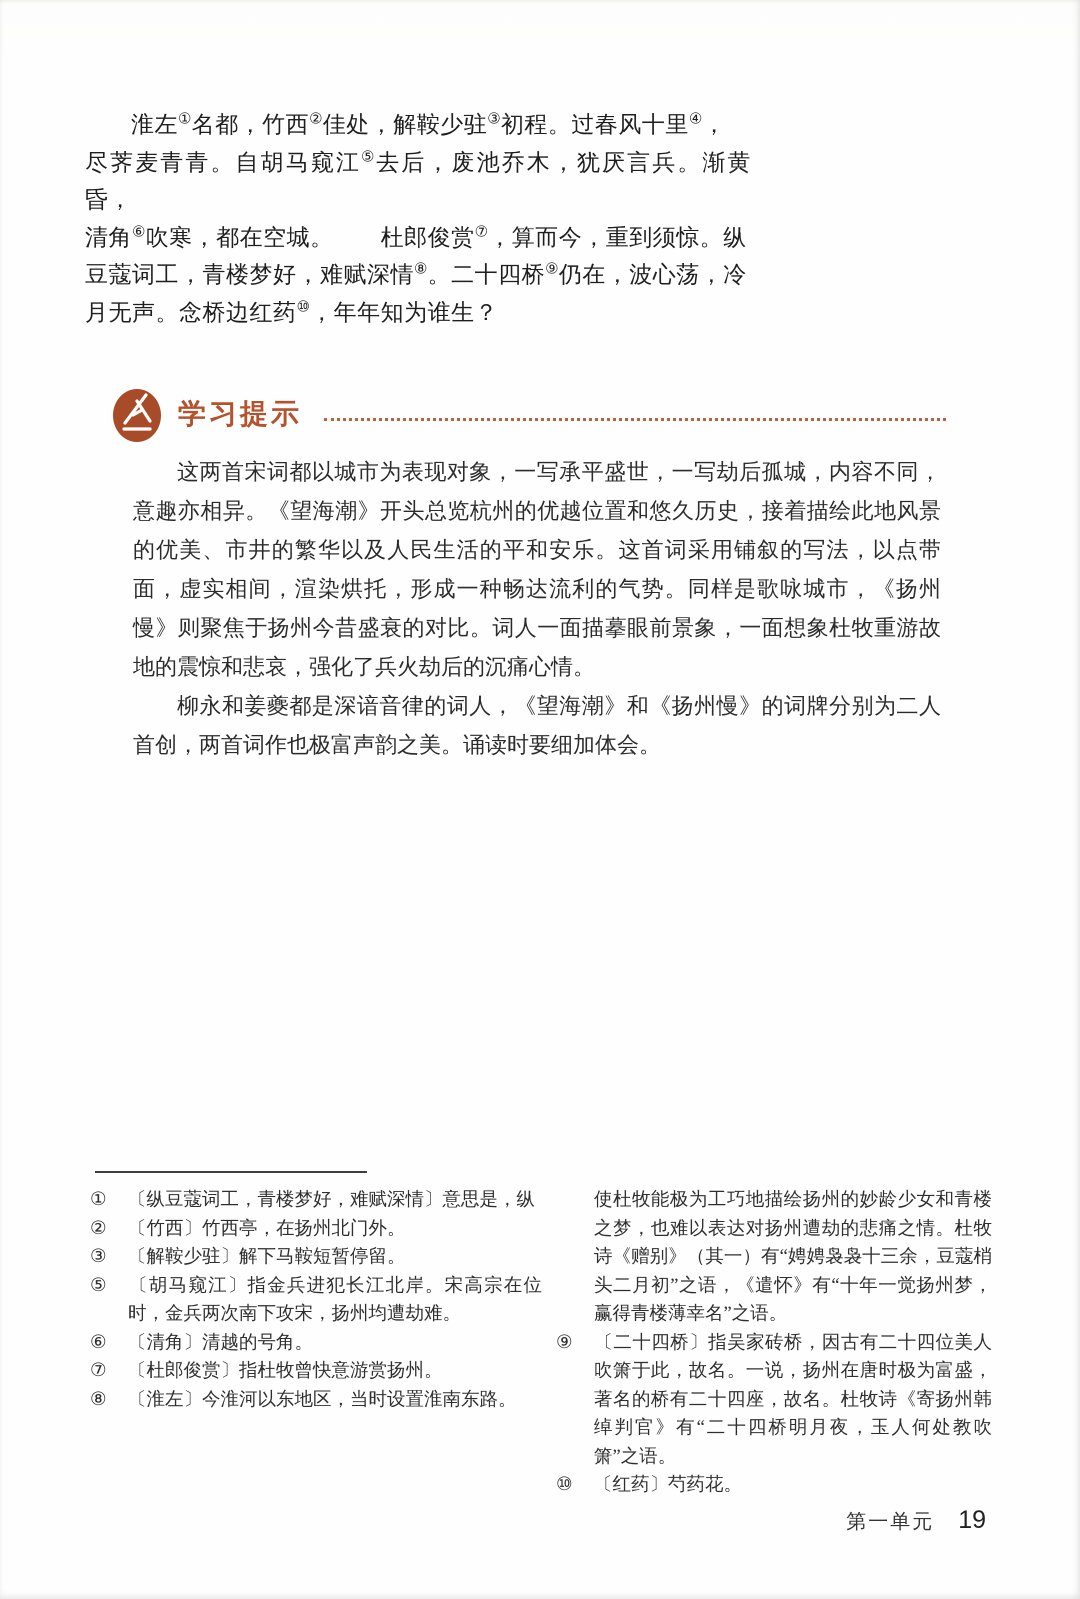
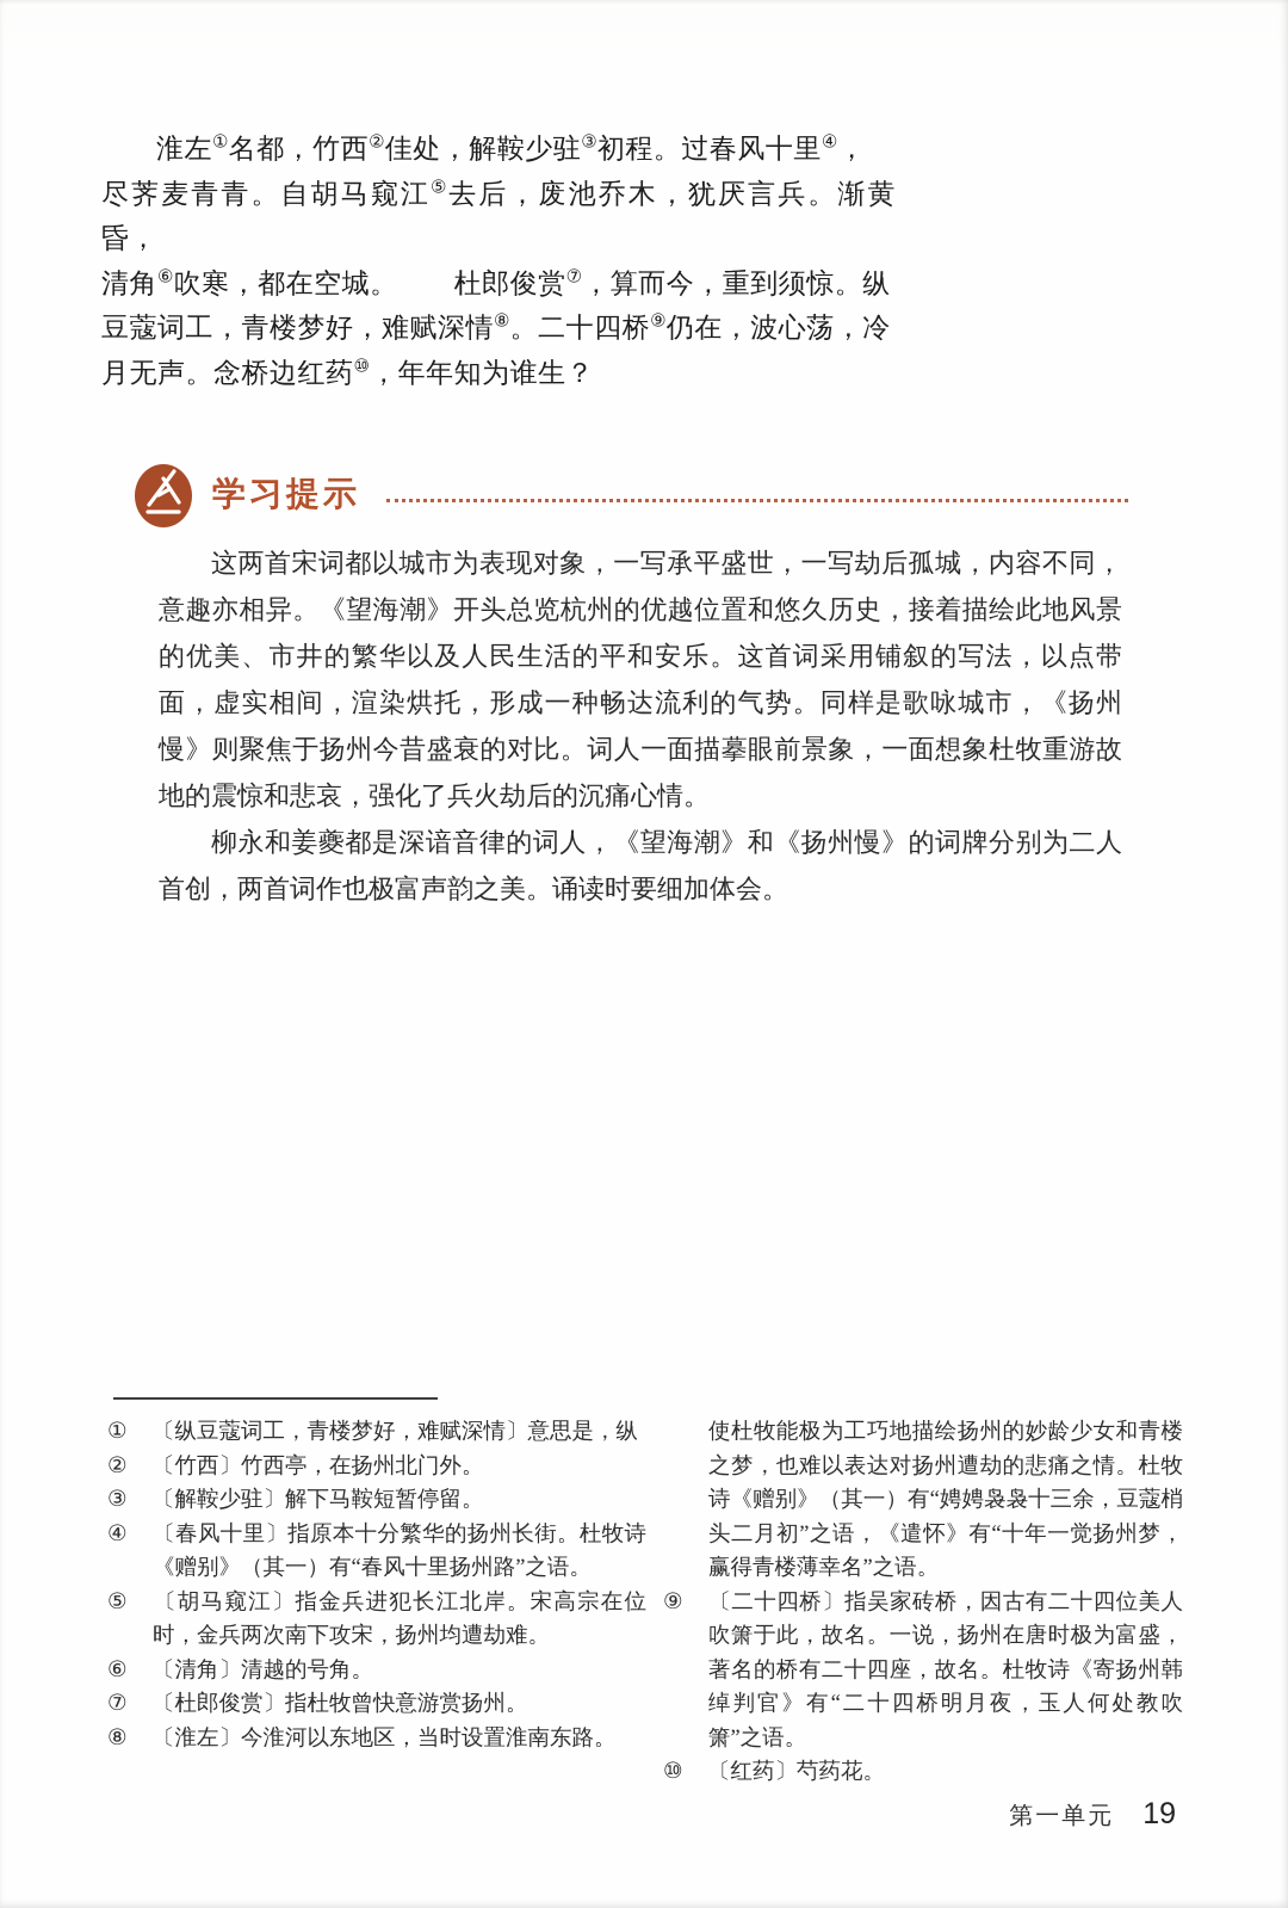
  淮左①名都，竹西②佳处，解鞍少驻③初程。过春风十里④，
  尽荠麦青青。自胡马窥江⑤去后，废池乔木，犹厌言兵。渐黄昏，
  清角⑥吹寒，都在空城。 杜郎俊赏⑦，算而今，重到须惊。纵
  豆蔻词工，青楼梦好，难赋深情⑧。二十四桥⑨仍在，波心荡，冷
  月无声。念桥边红药⑩，年年知为谁生？
  学习提示
  这两首宋词都以城市为表现对象，一写承平盛世，一写劫后孤城，内容不同，意趣亦相异。《望海潮》开头总览杭州的优越位置和悠久历史，接着描绘此地风景的优美、市井的繁华以及人民生活的平和安乐。这首词采用铺叙的写法，以点带面，虚实相间，渲染烘托，形成一种畅达流利的气势。同样是歌咏城市，《扬州慢》则聚焦于扬州今昔盛衰的对比。词人一面描摹眼前景象，一面想象杜牧重游故地的震惊和悲哀，强化了兵火劫后的沉痛心情。
  柳永和姜夔都是深谙音律的词人，《望海潮》和《扬州慢》的词牌分别为二人首创，两首词作也极富声韵之美。诵读时要细加体会。
  ① 〔纵豆蔻词工，青楼梦好，难赋深情〕意思是，纵
  ② 〔竹西〕竹西亭，在扬州北门外。
  ③ 〔解鞍少驻〕解下马鞍短暂停留。
+ ④ 〔春风十里〕指原本十分繁华的扬州长街。杜牧诗《赠别》（其一）有“春风十里扬州路”之语。
  ⑤ 〔胡马窥江〕指金兵进犯长江北岸。宋高宗在位时，金兵两次南下攻宋，扬州均遭劫难。
  ⑥ 〔清角〕清越的号角。
  ⑦ 〔杜郎俊赏〕指杜牧曾快意游赏扬州。
  ⑧ 〔淮左〕今淮河以东地区，当时设置淮南东路。
  使杜牧能极为工巧地描绘扬州的妙龄少女和青楼之梦，也难以表达对扬州遭劫的悲痛之情。杜牧诗《赠别》（其一）有“娉娉袅袅十三余，豆蔻梢头二月初”之语，《遣怀》有“十年一觉扬州梦，赢得青楼薄幸名”之语。
  ⑨ 〔二十四桥〕指吴家砖桥，因古有二十四位美人吹箫于此，故名。一说，扬州在唐时极为富盛，著名的桥有二十四座，故名。杜牧诗《寄扬州韩绰判官》有“二十四桥明月夜，玉人何处教吹箫”之语。
  ⑩ 〔红药〕芍药花。
  第一单元
  19
